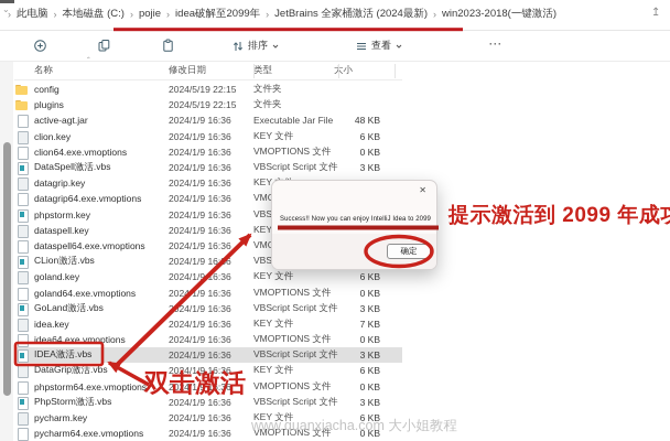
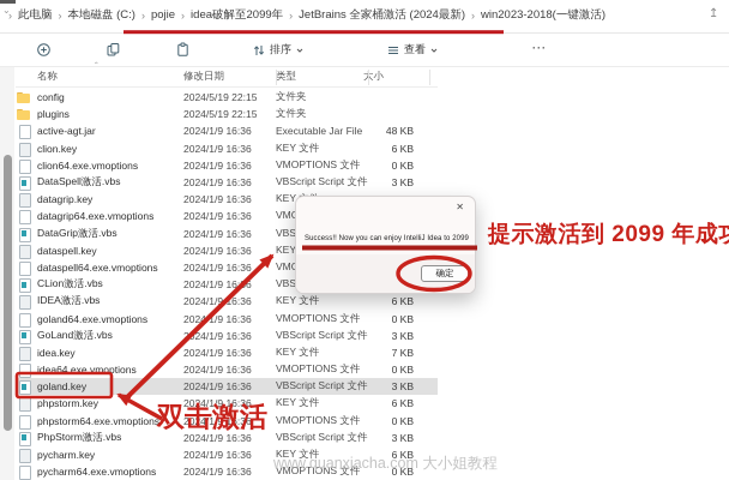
  ⌄
  ›
  此电脑
  ›
  本地磁盘 (C:)
  ›
  pojie
  ›
  idea破解至2099年
  ›
  JetBrains 全家桶激活 (2024最新)
  ›
  win2023-2018(一键激活)
  ↥
  排序
  查看
  ···
  名称
  修改日期
  类型
  ˆ
  config
  2024/5/19 22:15
  文件夹
  plugins
  2024/5/19 22:15
  文件夹
  active-agt.jar
  2024/1/9 16:36
  Executable Jar File
  48 KB
  clion.key
  2024/1/9 16:36
  KEY 文件
  6 KB
  clion64.exe.vmoptions
  2024/1/9 16:36
  VMOPTIONS 文件
  0 KB
  DataSpell激活.vbs
  2024/1/9 16:36
  VBScript Script 文件
  3 KB
  datagrip.key
  2024/1/9 16:36
  datagrip64.exe.vmoptions
  2024/1/9 16:36
- phpstorm.key
+ DataGrip激活.vbs
  2024/1/9 16:36
  dataspell.key
  2024/1/9 16:36
  dataspell64.exe.vmoptions
  2024/1/9 16:36
  CLion激活.vbs
  2024/1/9 16:6
- goland.key
+ IDEA激活.vbs
  2024/1/9 16:36
  KEY 文件
  6 KB
  goland64.exe.vmoptions
  20241/9 16:36
  VMOPTIONS 文件
  0 KB
  GoLand激活.vbs
  224/1/9 16:36
  VBScript Script 文件
  3 KB
  idea.key
  2024/1/9 16:36
  KEY 文件
  7 KB
  idea64.exe.vmoptions
  2024/1/9 16:36
  VMOPTIONS 文件
  0 KB
- IDEA激活.vbs
+ goland.key
  2024/1/9 16:36
  VBScript Script 文件
  3 KB
- DataGrip激活.vbs
+ phpstorm.key
  2024/1/9 16:36
  KEY 文件
  6 KB
  phpstorm64.exe.vmoptions
  2024/1/9 16:36
  VMOPTIONS 文件
  0 KB
  PhpStorm激活.vbs
  2024/1/9 16:36
  VBScript Script 文件
  3 KB
  pycharm.key
  2024/1/9 16:36
  KEY 文件
  6 KB
  pycharm64.exe.vmoptions
  2024/1/9 16:36
  VMOPTIONS 文件
  0 KB
  ✕
  确定
  提示激活到 2099 年成
  双击激活
  www.quanxiacha.com 大小姐教程
